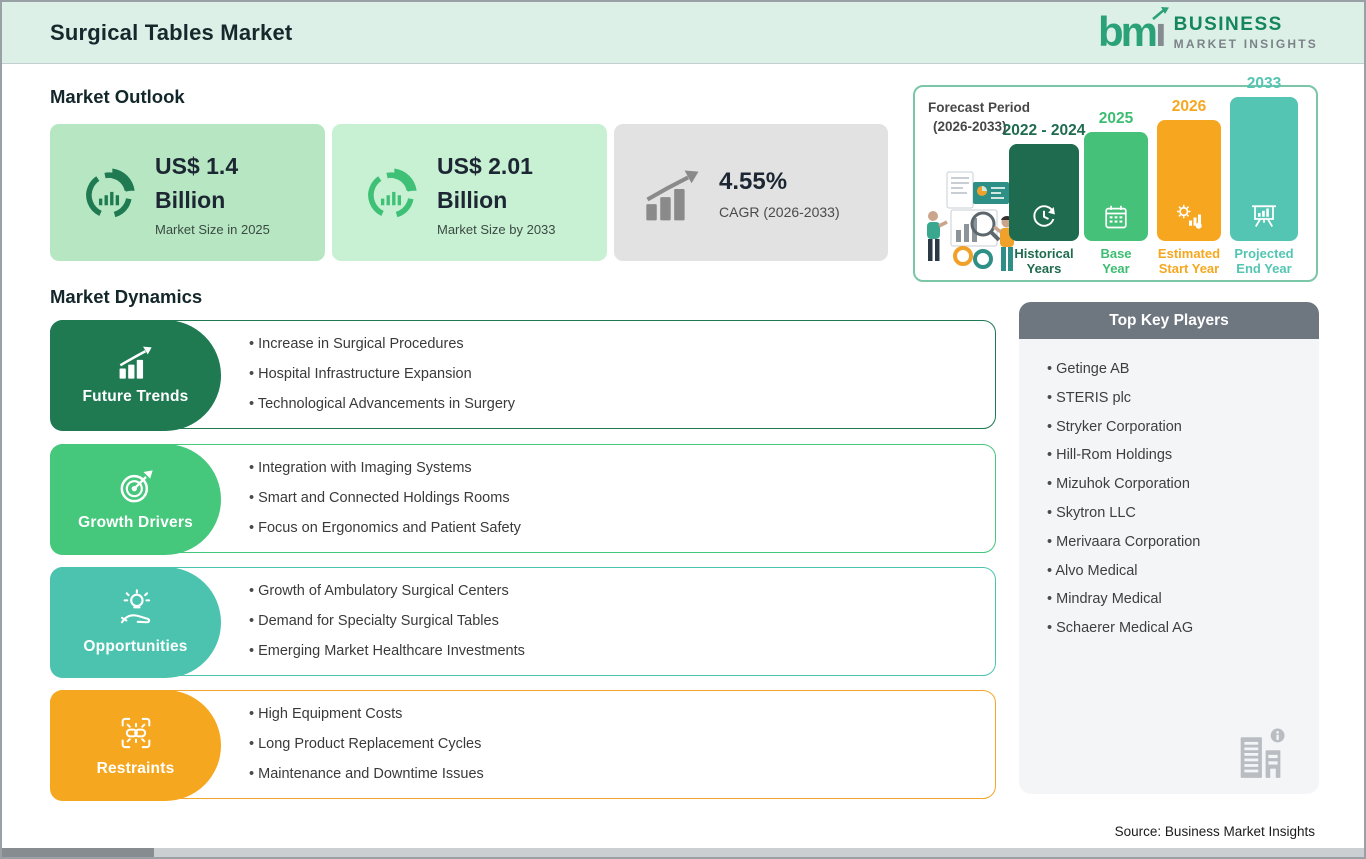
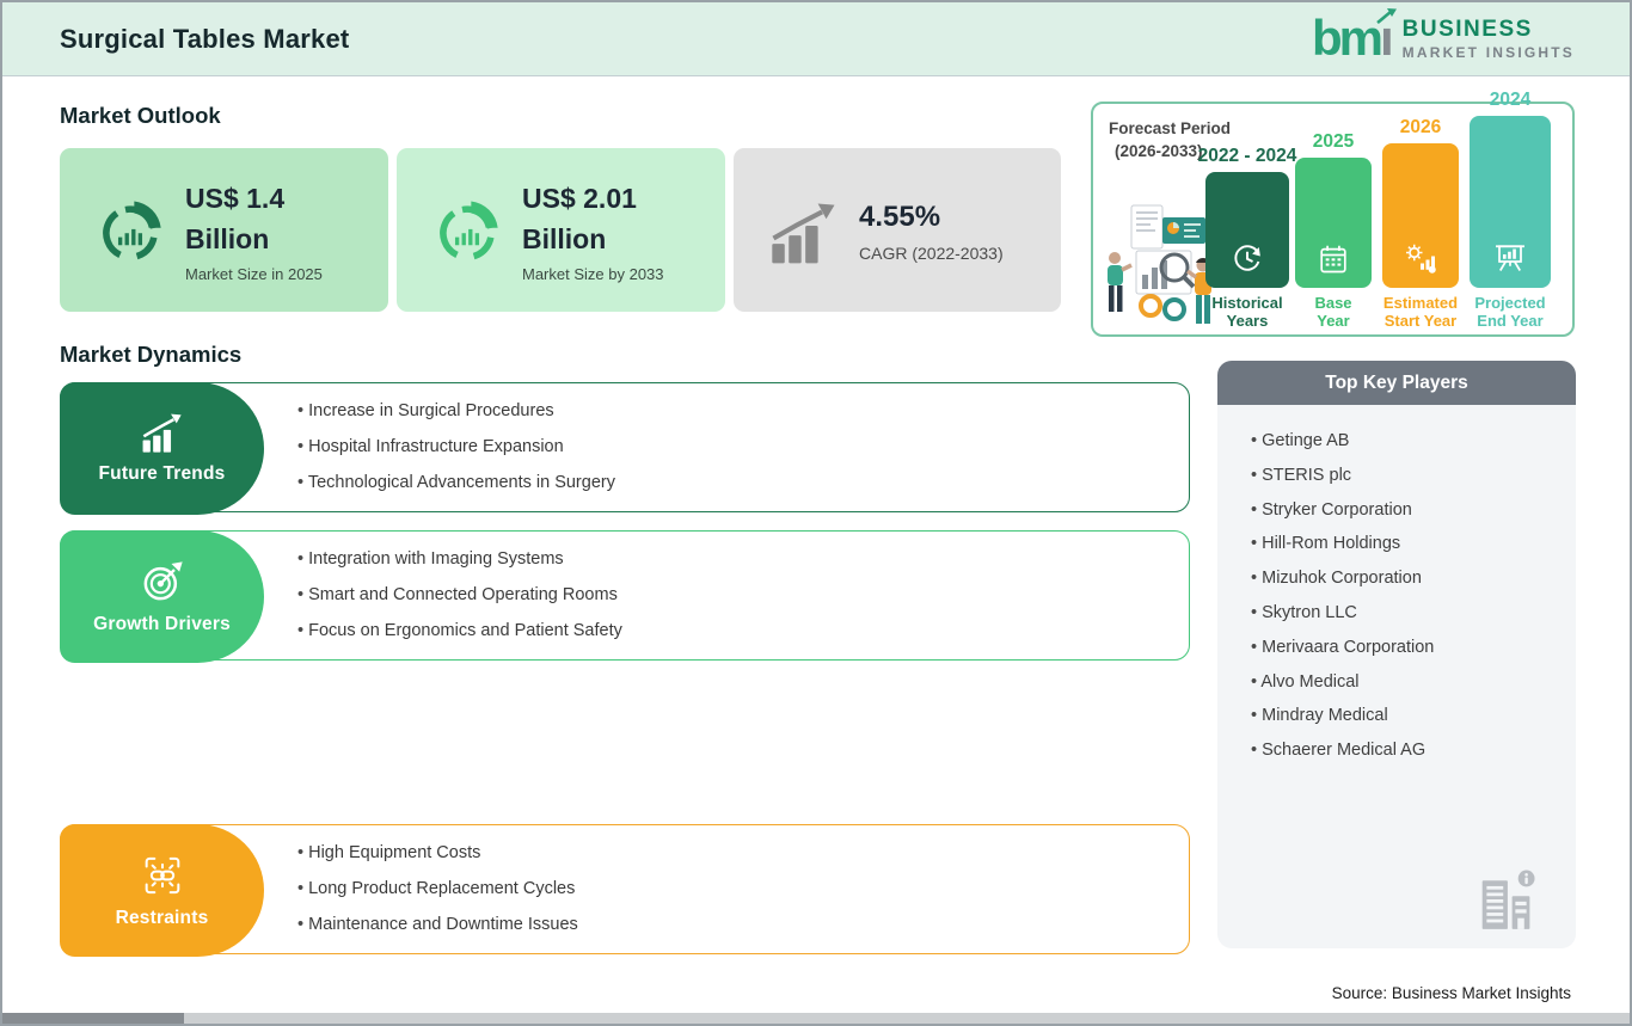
  Surgical Tables Market
  bmı
  BUSINESS
  MARKET INSIGHTS
  Market Outlook
  Market Dynamics
  US$ 1.4
  Billion
  Market Size in 2025
  US$ 2.01
  Billion
  Market Size by 2033
  4.55%
- CAGR (2026-2033)
+ CAGR (2022-2033)
  Forecast Period
  (2026-2033)
  2022 - 2024
  Historical
  Years
  2025
  Base
  Year
  2026
  Estimated
  Start Year
- 2033
+ 2024
  Projected
  End Year
  Future Trends
  Increase in Surgical Procedures
  Hospital Infrastructure Expansion
  Technological Advancements in Surgery
  Growth Drivers
  Integration with Imaging Systems
- Smart and Connected Holdings Rooms
+ Smart and Connected Operating Rooms
  Focus on Ergonomics and Patient Safety
- Opportunities
- Growth of Ambulatory Surgical Centers
- Demand for Specialty Surgical Tables
- Emerging Market Healthcare Investments
  Restraints
  High Equipment Costs
  Long Product Replacement Cycles
  Maintenance and Downtime Issues
  Top Key Players
  Getinge AB
  STERIS plc
  Stryker Corporation
  Hill-Rom Holdings
  Mizuhok Corporation
  Skytron LLC
  Merivaara Corporation
  Alvo Medical
  Mindray Medical
  Schaerer Medical AG
  Source: Business Market Insights
